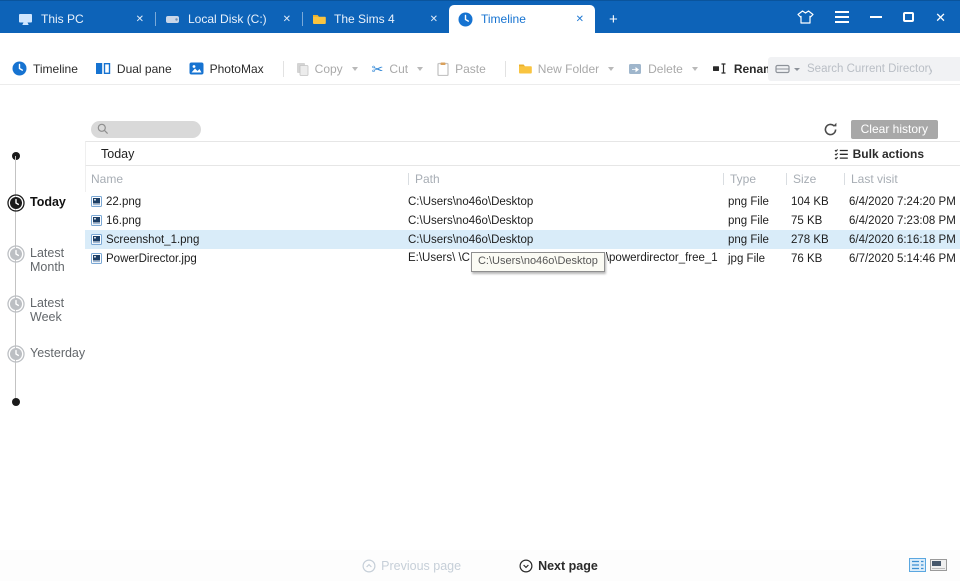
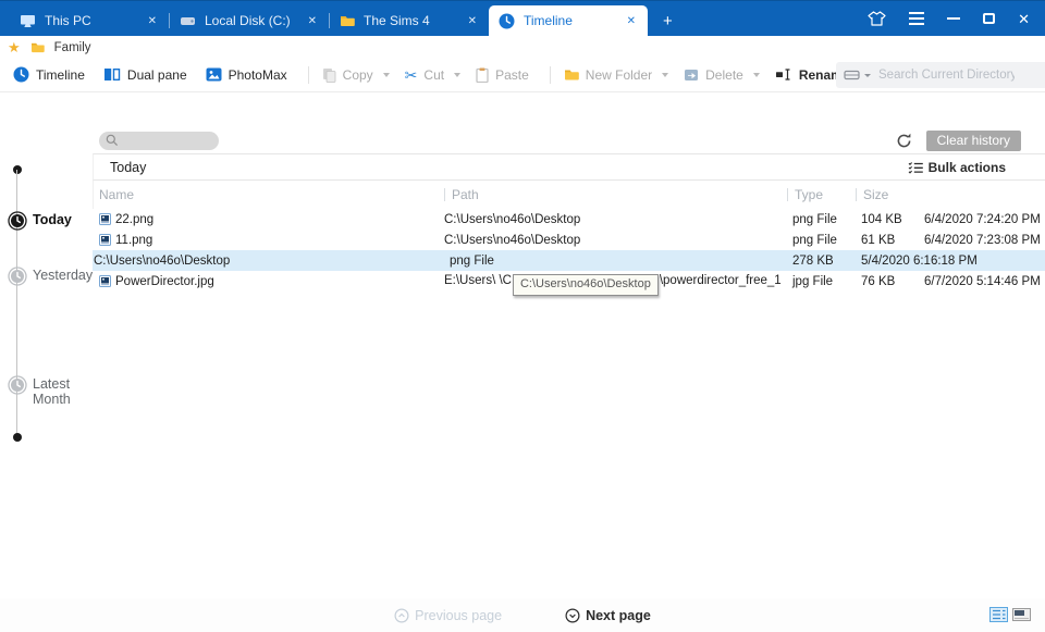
  This PC
  ✕
  Local Disk (C:)
  ✕
  The Sims 4
  ✕
  Timeline
  ✕
  +
  ✕
+ ★
+ Family
  Timeline
  Dual pane
  PhotoMax
  Copy
  ✂
  Cut
  Paste
  New Folder
  Delete
  Search Current Directory
  Today
- Latest Month
+ Yesterday
- Latest Week
- Yesterday
+ Latest Month
  Clear history
  Today
  Bulk actions
  Name
  Path
  Type
  Size
- Last visit
  22.png
  C:\Users\no46o\Desktop
  png File
  104 KB
  6/4/2020 7:24:20 PM
- 16.png
+ 11.png
  C:\Users\no46o\Desktop
  png File
- 75 KB
+ 61 KB
  6/4/2020 7:23:08 PM
- Screenshot_1.png
  C:\Users\no46o\Desktop
  png File
  278 KB
- 6/4/2020 6:16:18 PM
+ 5/4/2020 6:16:18 PM
  PowerDirector.jpg
  E:\Users\ \C C:\Users\no46o\Desktop \powerdirector_free_1
  jpg File
  76 KB
  6/7/2020 5:14:46 PM
  Previous page
  Next page
